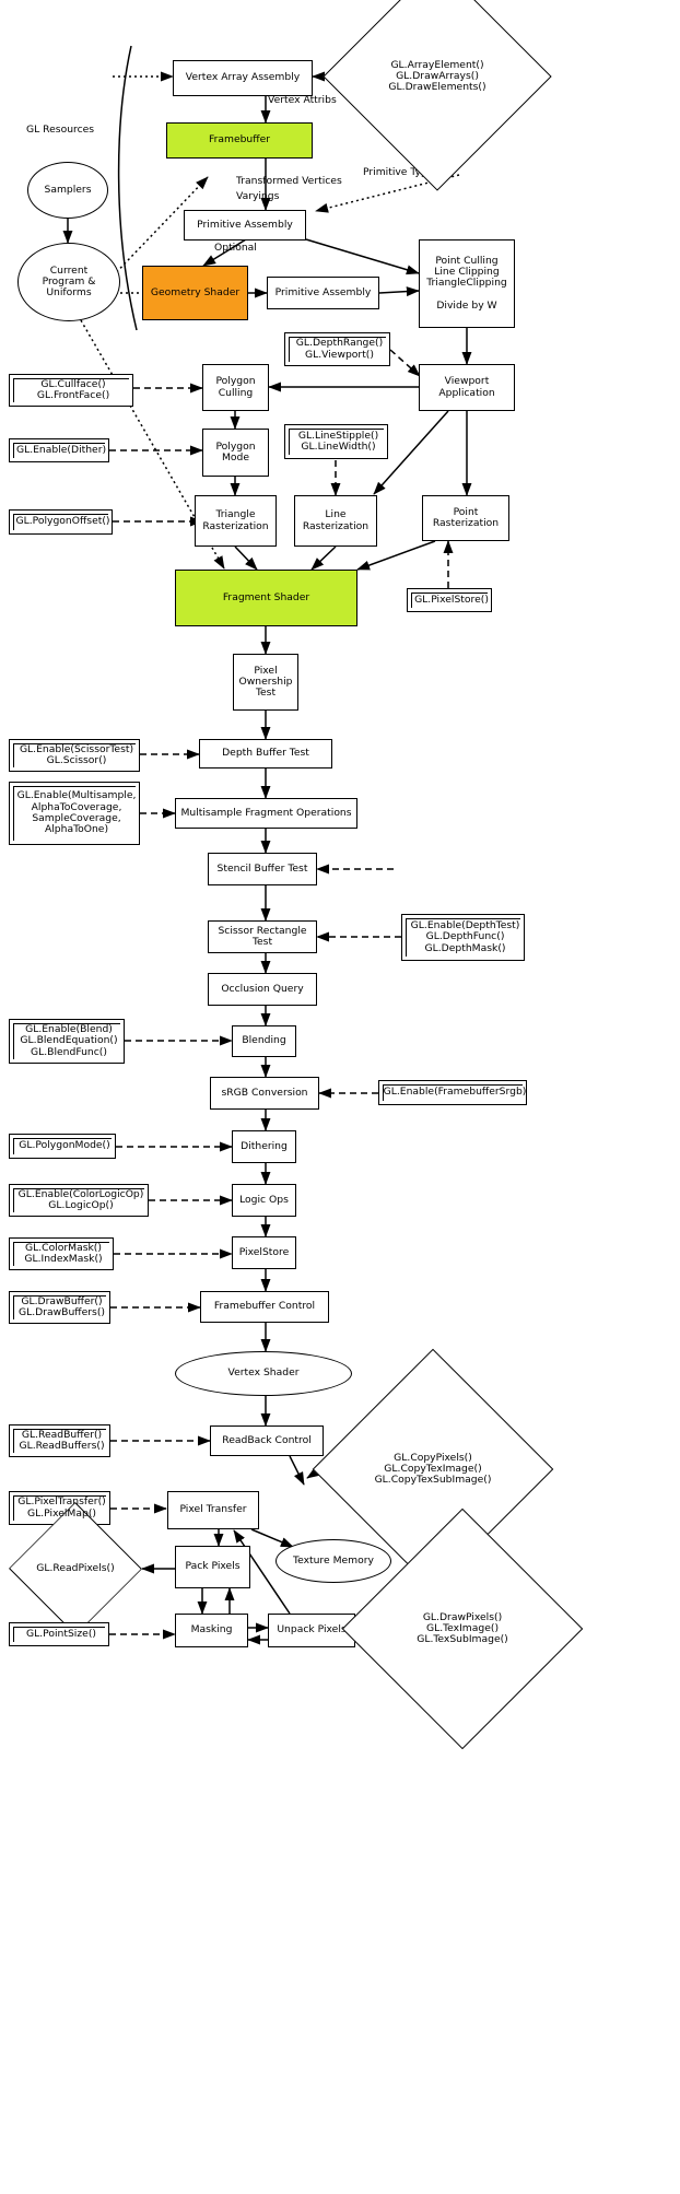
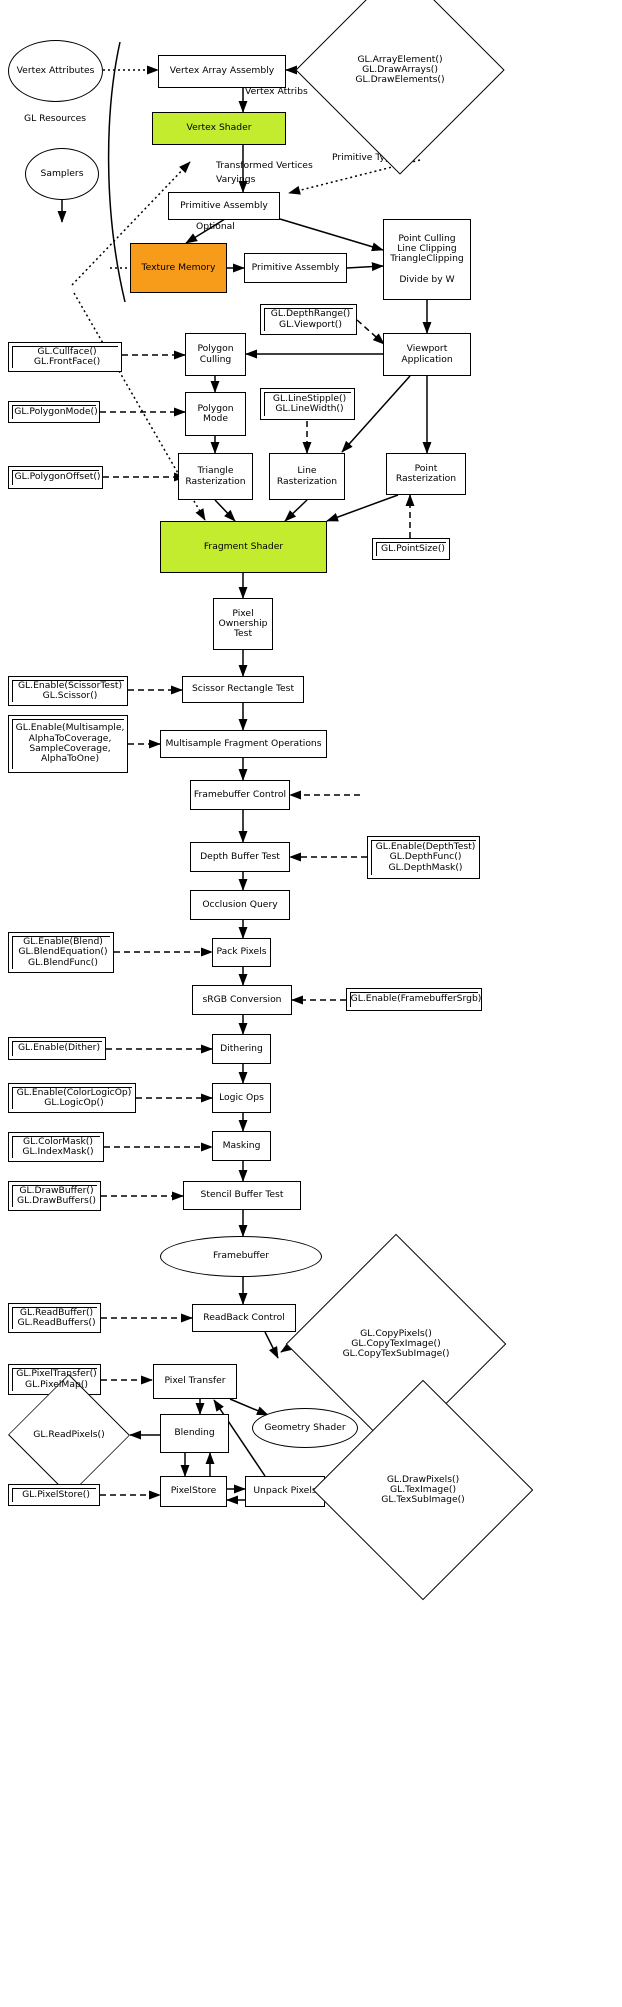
+ Vertex Attributes
  GL Resources
  Samplers
- Current
- Program &
- Uniforms
  Vertex Array Assembly
  Vertex Attribs
- Framebuffer
+ Vertex Shader
  Transformed Vertices
  Varyings
  Primitive T
  Primitive Assembly
  Optional
- Geometry Shader
+ Texture Memory
  Primitive Assembly
  Point Culling
  Line Clipping
  TriangleClipping
  Divide by W
  Viewport
  Application
  GL.ArrayElement()
  GL.DrawArrays()
  GL.DrawElements()
  GL.Cullface()
  GL.FrontFace()
- GL.Enable(Dither)
+ GL.PolygonMode()
  GL.PolygonOffset()
  GL.DepthRange()
  GL.Viewport()
  GL.LineStipple()
  GL.LineWidth()
- GL.PixelStore()
+ GL.PointSize()
  Polygon
  Culling
  Polygon
  Mode
  Triangle
  Rasterization
  Line
  Rasterization
  Point
  Rasterization
  Fragment Shader
  Pixel
  Ownership
  Test
  GL.Enable(ScissorTest)
  GL.Scissor()
- Depth Buffer Test
+ Scissor Rectangle Test
  GL.Enable(Multisample,
  AlphaToCoverage,
  SampleCoverage,
  AlphaToOne)
  Multisample Fragment Operations
- Stencil Buffer Test
+ Framebuffer Control
  GL.Enable(DepthTest)
  GL.DepthFunc()
  GL.DepthMask()
- Scissor Rectangle Test
+ Depth Buffer Test
  Occlusion Query
  GL.Enable(Blend)
  GL.BlendEquation()
  GL.BlendFunc()
- Blending
+ Pack Pixels
  GL.Enable(FramebufferSrgb)
  sRGB Conversion
- GL.PolygonMode()
+ GL.Enable(Dither)
  Dithering
  GL.Enable(ColorLogicOp)
  GL.LogicOp()
  Logic Ops
  GL.ColorMask()
  GL.IndexMask()
- PixelStore
+ Masking
  GL.DrawBuffer()
  GL.DrawBuffers()
- Framebuffer Control
+ Stencil Buffer Test
- Vertex Shader
+ Framebuffer
  GL.ReadBuffer()
  GL.ReadBuffers()
  ReadBack Control
  GL.CopyPixels()
  GL.CopyTexImage()
  GL.CopyTexSubImage()
  GL.PixelTransfer()
  GL.PixelMap()
  Pixel Transfer
- Texture Memory
+ Geometry Shader
  GL.ReadPixels()
- Pack Pixels
+ Blending
- GL.PointSize()
+ GL.PixelStore()
- Masking
+ PixelStore
  Unpack Pixel
  GL.DrawPixels()
  GL.TexImage()
  GL.TexSubImage()
